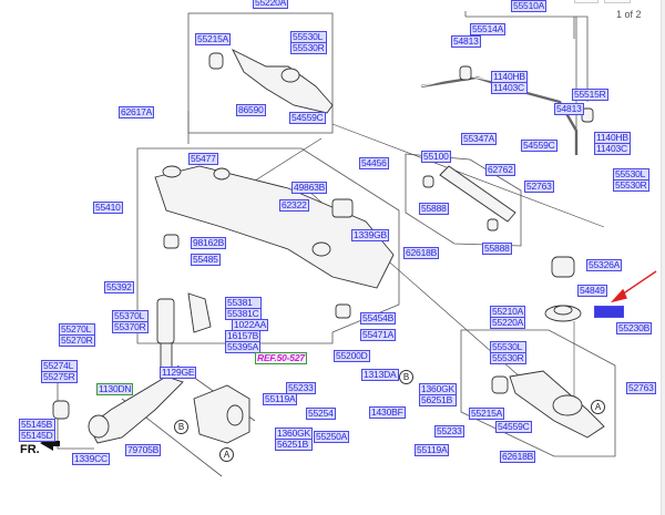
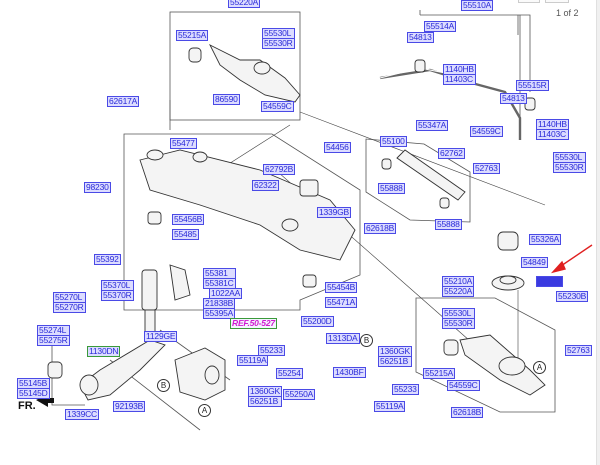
  1 of 2
  55220A
  55215A
  55530L
  55530R
  62617A
  86590
  54559C
  55477
  55510A
  55514A
  54813
  1140HB
  11403C
  55515R
  54813
  1140HB
  11403C
  55347A
  54559C
  54456
  55100
  62762
  52763
  55530L
  55530R
- 55410
+ 98230
- 49863B
+ 62792B
  62322
  1339GB
- 98162B
+ 55456B
  55485
  55888
  55888
  62618B
  55326A
  54849
  55230B
  55392
  55381
  55381C
  1022AA
- 16157B
+ 21838B
  55395A
  55454B
  55471A
  55370L
  55370R
  55270L
  55270R
  55274L
  55275R
  1130DN
  1129GE
  REF.50-527
  55200D
  1313DA
  B
  1430BF
  55233
  55119A
  55254
  1360GK
  56251B
  55250A
  55210A
  55220A
  55530L
  55530R
  1360GK
  56251B
  55215A
  55233
  55119A
  54559C
  62618B
  52763
  A
  55145B
  55145D
  1339CC
- 79705B
+ 92193B
  B
  A
  FR.
